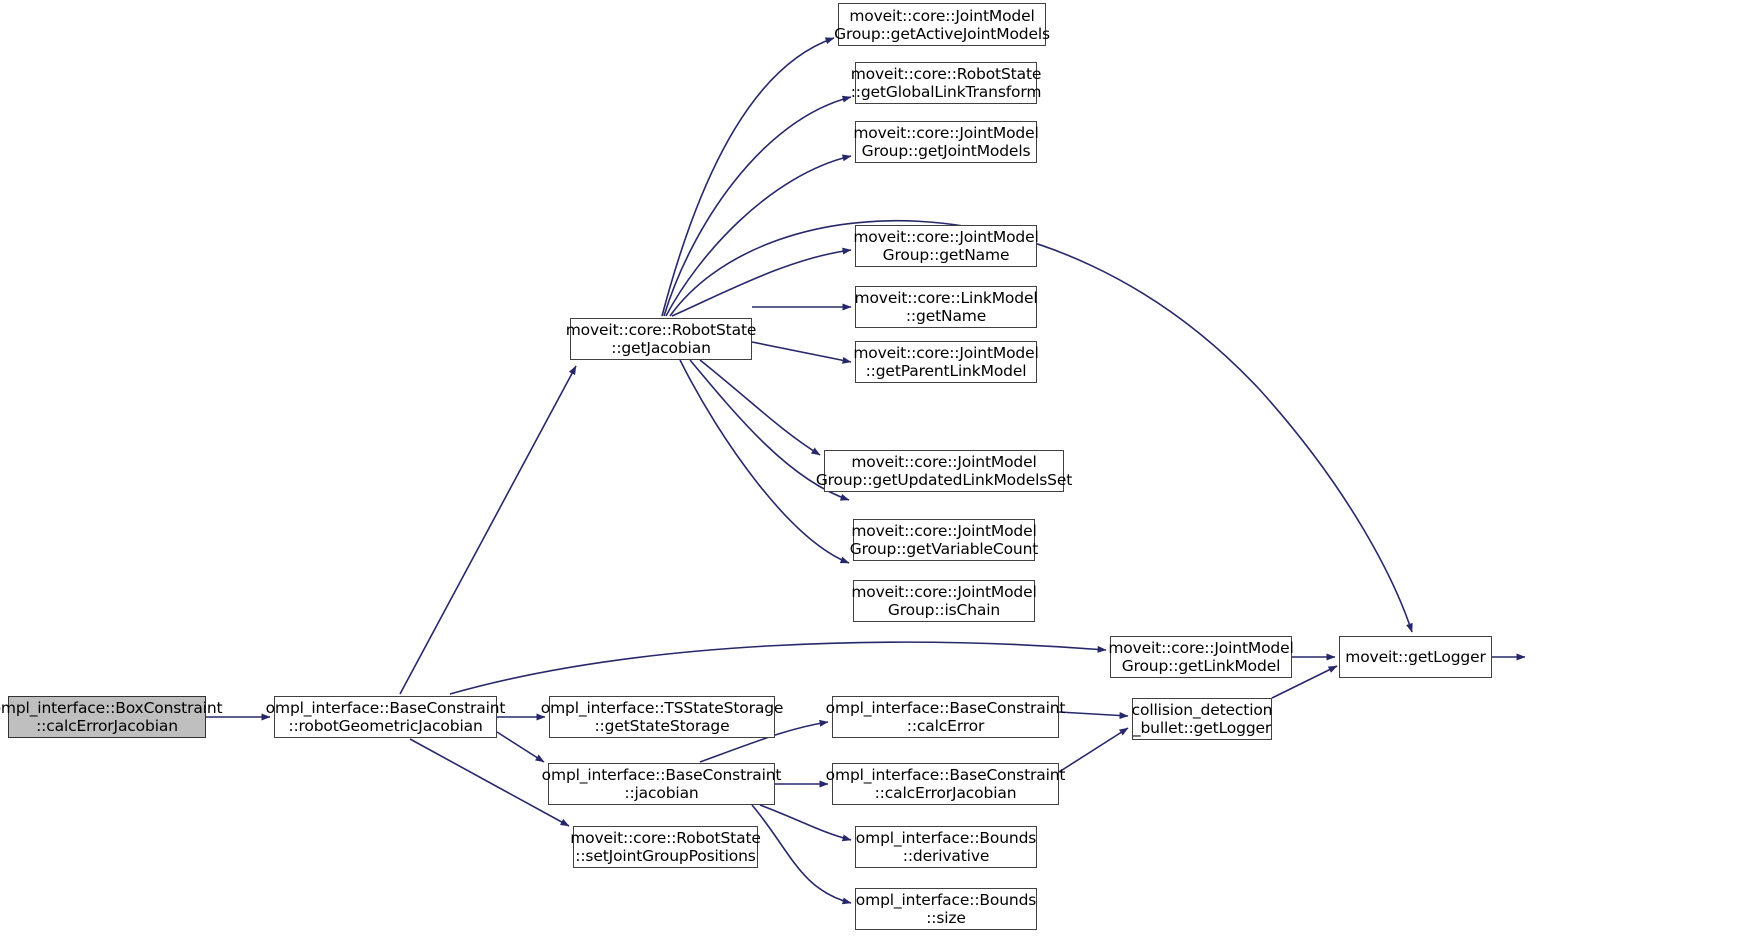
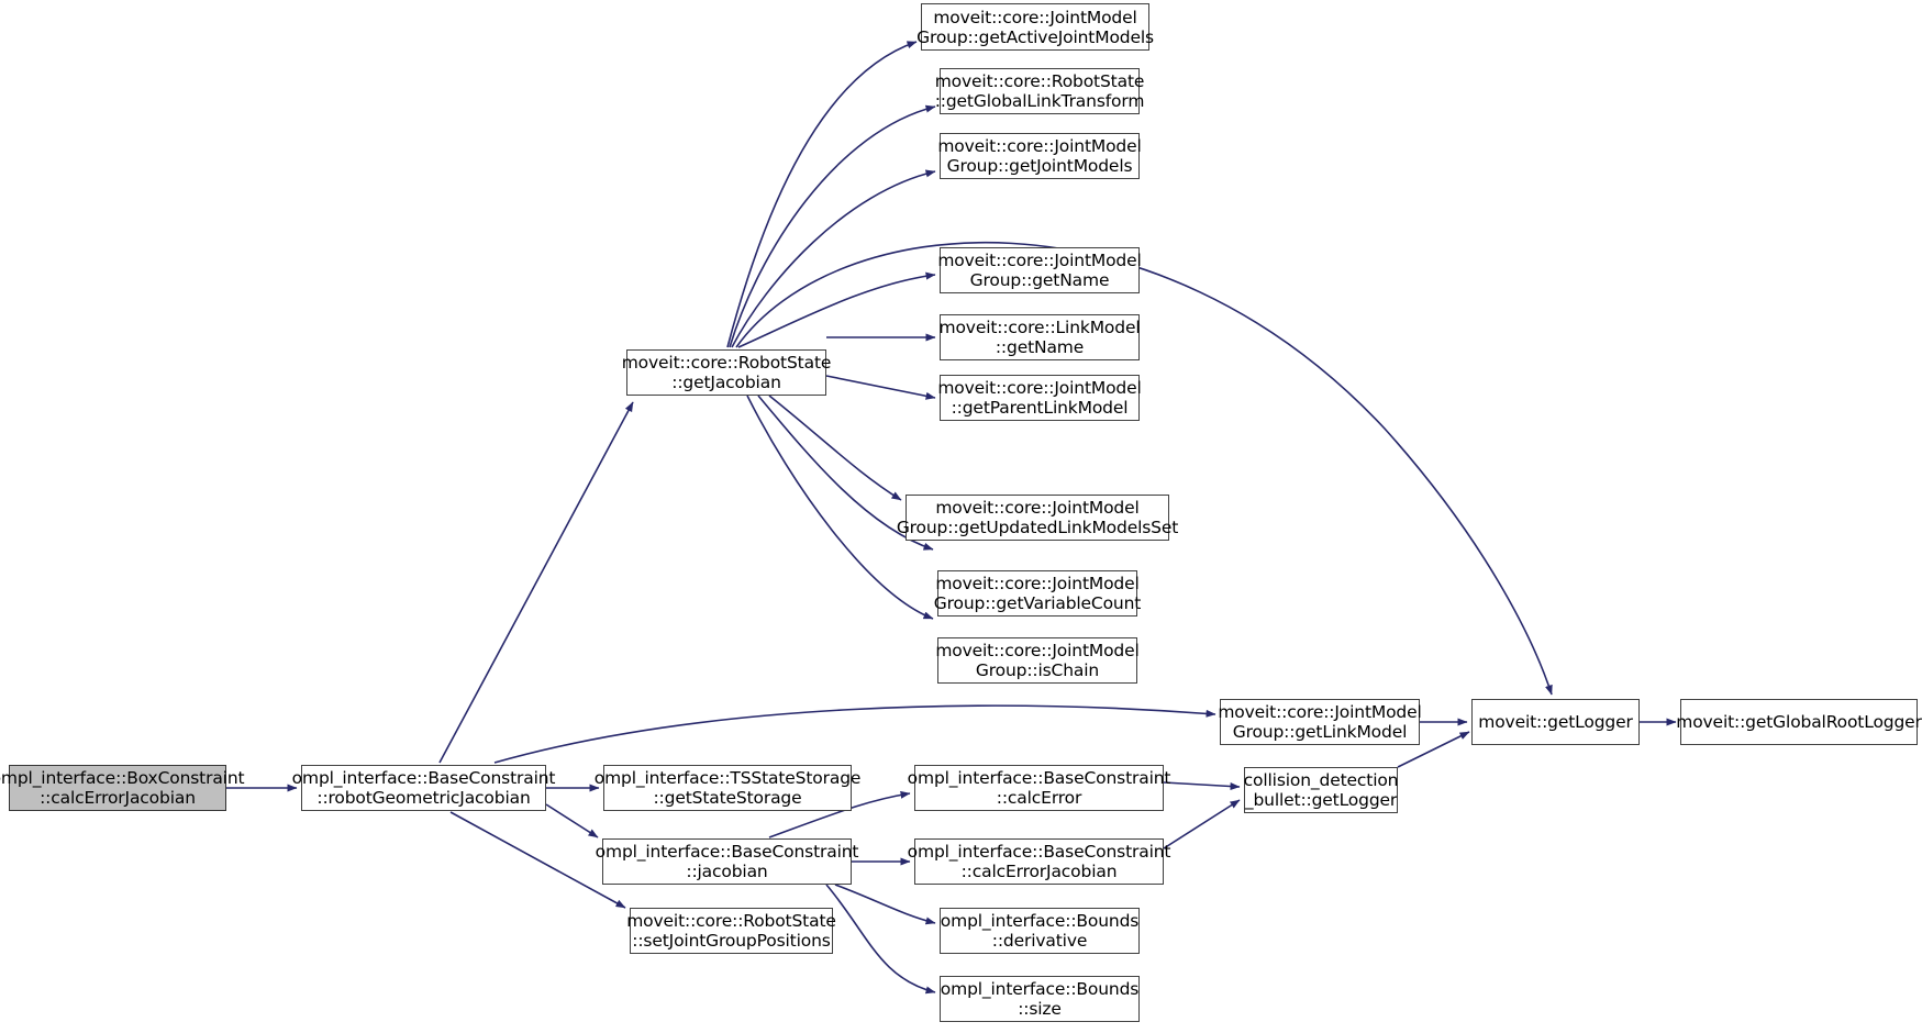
  mpl_interface::BoxConstraint
  ::calcErrorJacobian
  ompl_interface::BaseConstraint
  ::robotGeometricJacobian
  moveit::core::RobotState
  ::getJacobian
  ompl_interface::TSStateStorage
  ::getStateStorage
  ompl_interface::BaseConstraint
  ::jacobian
  moveit::core::RobotState
  ::setJointGroupPositions
  moveit::core::JointModel
  Group::getActiveJointModels
  moveit::core::RobotState
  ::getGlobalLinkTransform
  moveit::core::JointModel
  Group::getJointModels
  moveit::core::JointModel
  Group::getName
  moveit::core::LinkModel
  ::getName
  moveit::core::JointModel
  ::getParentLinkModel
  moveit::core::JointModel
  Group::getUpdatedLinkModelsSet
  moveit::core::JointModel
  Group::getVariableCount
  moveit::core::JointModel
  Group::isChain
  moveit::core::JointModel
  Group::getLinkModel
  ompl_interface::BaseConstraint
  ::calcError
  ompl_interface::BaseConstraint
  ::calcErrorJacobian
  ompl_interface::Bounds
  ::derivative
  ompl_interface::Bounds
  ::size
  collision_detection
  _bullet::getLogger
  moveit::getLogger
+ moveit::getGlobalRootLogger
